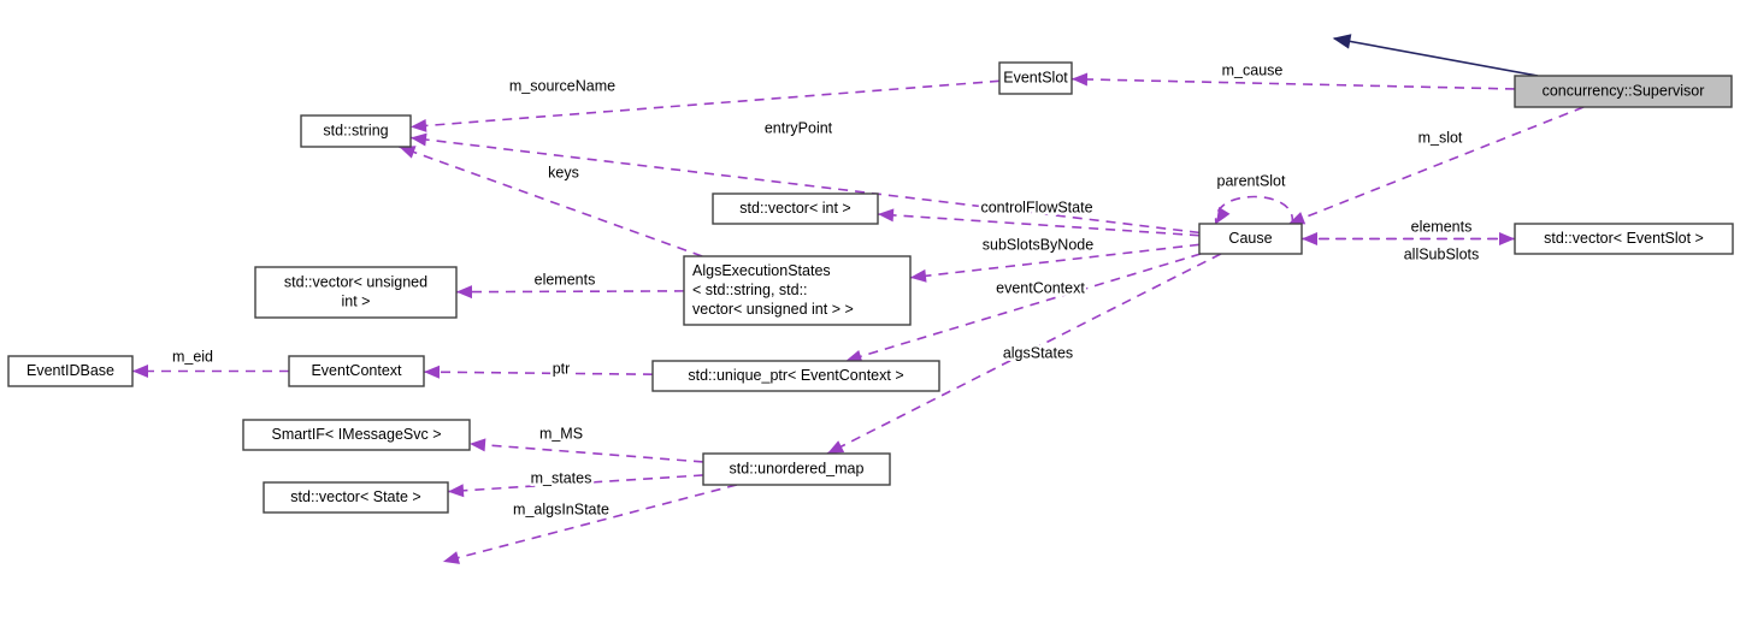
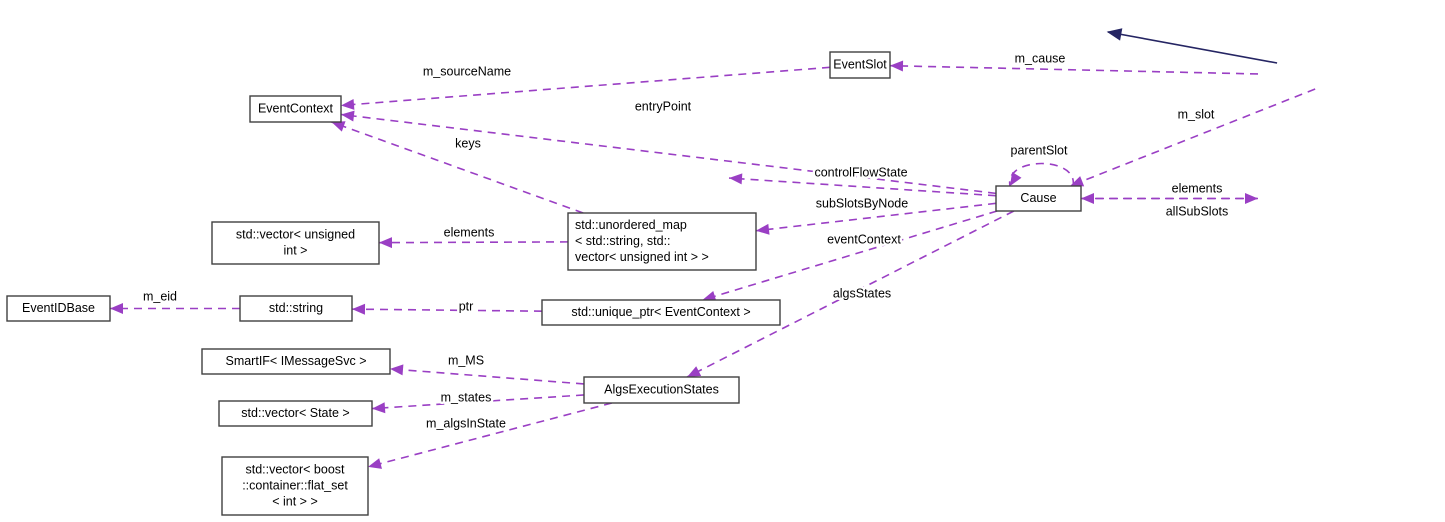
- concurrency::Supervisor
  EventSlot
- std::string
+ EventContext
- std::vector< int >
  Cause
- std::vector< EventSlot >
  std::vector< unsigned
  int >
- AlgsExecutionStates
+ std::unordered_map
  < std::string, std::
  vector< unsigned int > >
  EventIDBase
- EventContext
+ std::string
  std::unique_ptr< EventContext >
  SmartIF< IMessageSvc >
- std::unordered_map
+ AlgsExecutionStates
  std::vector< State >
+ std::vector< boost
+ ::container::flat_set
+ < int > >
  m_cause
  m_sourceName
  entryPoint
  keys
  controlFlowState
  subSlotsByNode
  elements
  eventContext
  elements
  allSubSlots
  parentSlot
  m_slot
  m_eid
  ptr
  m_MS
  m_states
  m_algsInState
  algsStates
